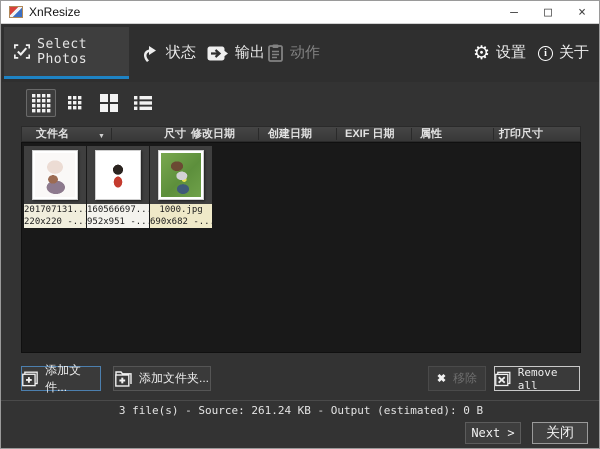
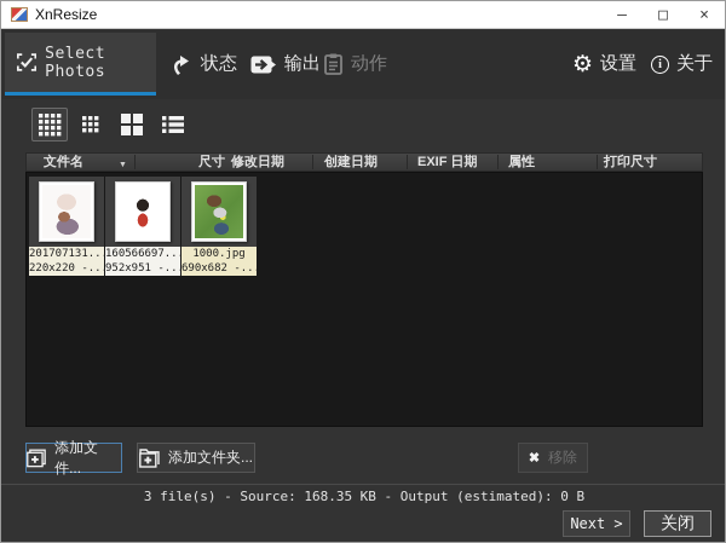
  XnResize
  –
  □
  ×
  Select Photos
  状态
  输出
  动作
  ⚙
  设置
  i
  关于
  文件名
  尺寸
  修改日期
  创建日期
  EXIF 日期
  属性
  打印尺寸
  201707131..
  220x220 -..
  160566697..
  952x951 -..
  1000.jpg
  690x682 -..
  添加文件...
  添加文件夹...
  ✖
  移除
- Remove all
- 3 file(s) - Source: 261.24 KB - Output (estimated): 0 B
+ 3 file(s) - Source: 168.35 KB - Output (estimated): 0 B
  Next >
  关闭
